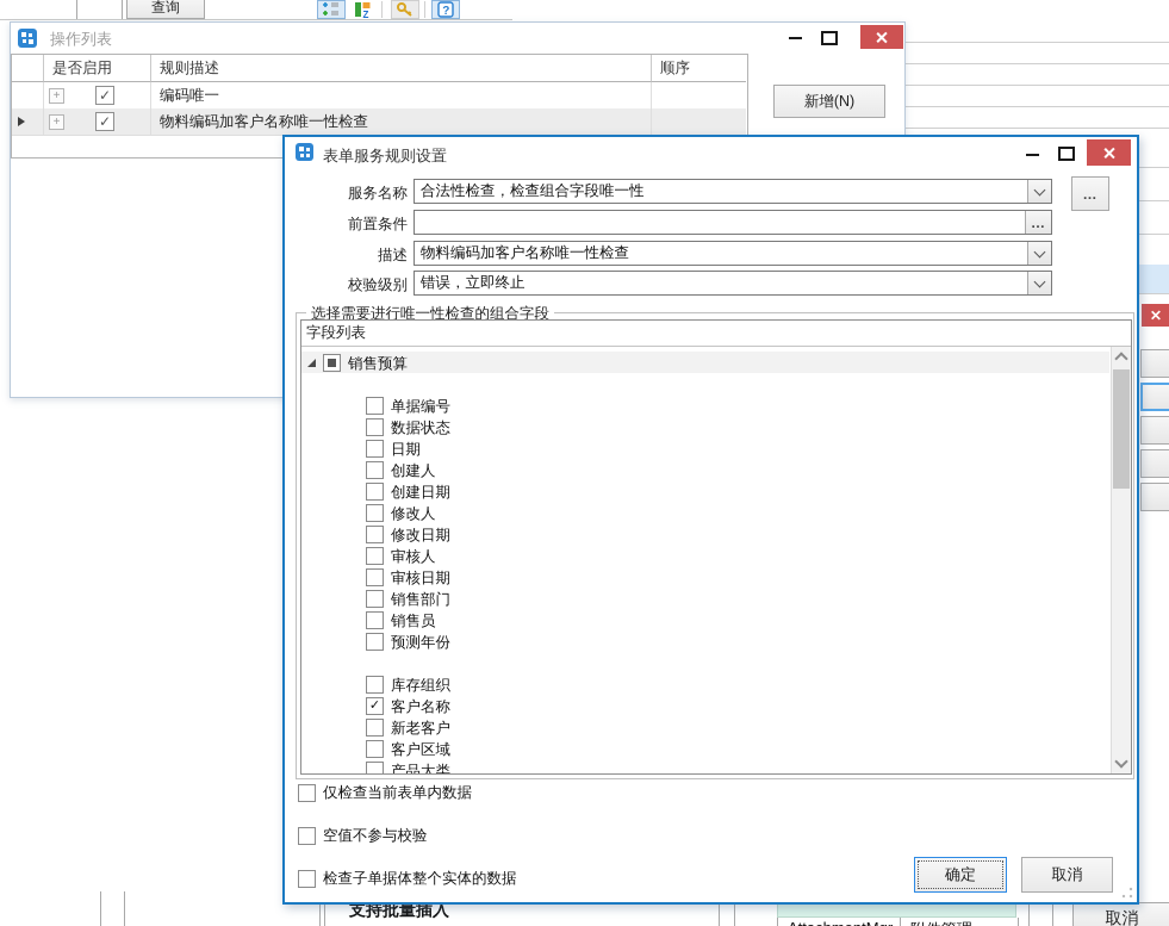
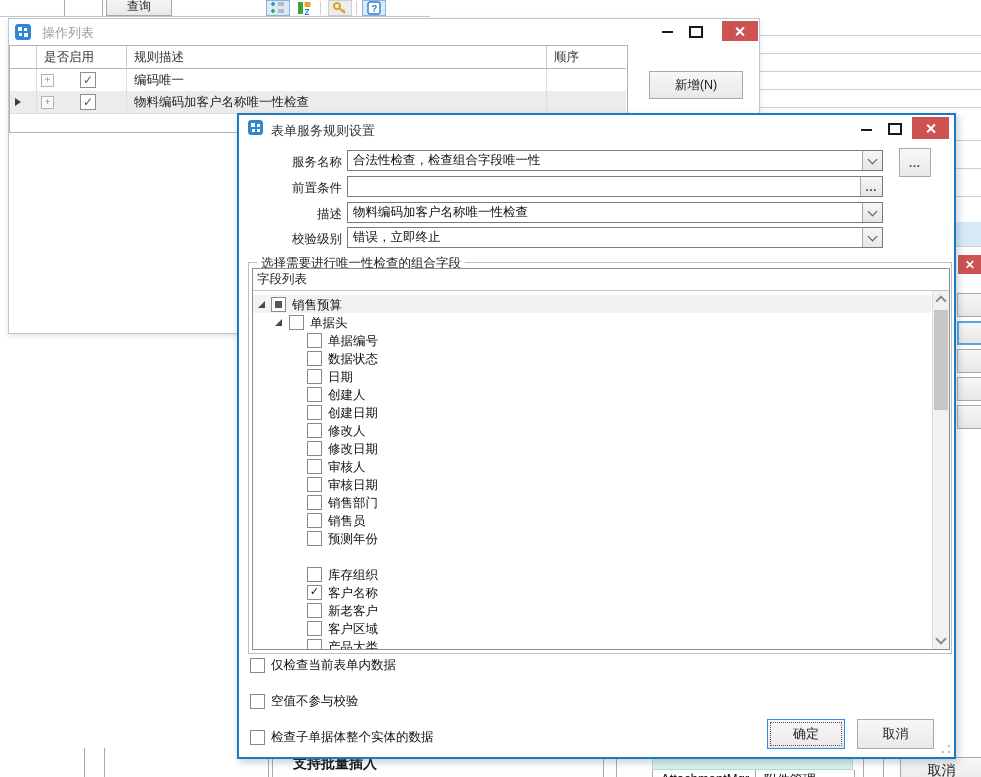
  查询
  Z
  ?
  支持批量插入
  取消
  操作列表
  是否启用
  规则描述
  顺序
  +
  ✓
  编码唯一
  +
  ✓
  物料编码加客户名称唯一性检查
  新增(N)
  表单服务规则设置
  服务名称
  合法性检查，检查组合字段唯一性
  …
  前置条件
  …
  描述
  物料编码加客户名称唯一性检查
  校验级别
  错误，立即终止
  选择需要进行唯一性检查的组合字段
  字段列表
  销售预算
+ 单据头
  单据编号
  数据状态
  日期
  创建人
  创建日期
  修改人
  修改日期
  审核人
  审核日期
  销售部门
  销售员
  预测年份
  库存组织
  ✓
  客户名称
  新老客户
  客户区域
  产品大类
  仅检查当前表单内数据
  空值不参与校验
  检查子单据体整个实体的数据
  确定
  取消
